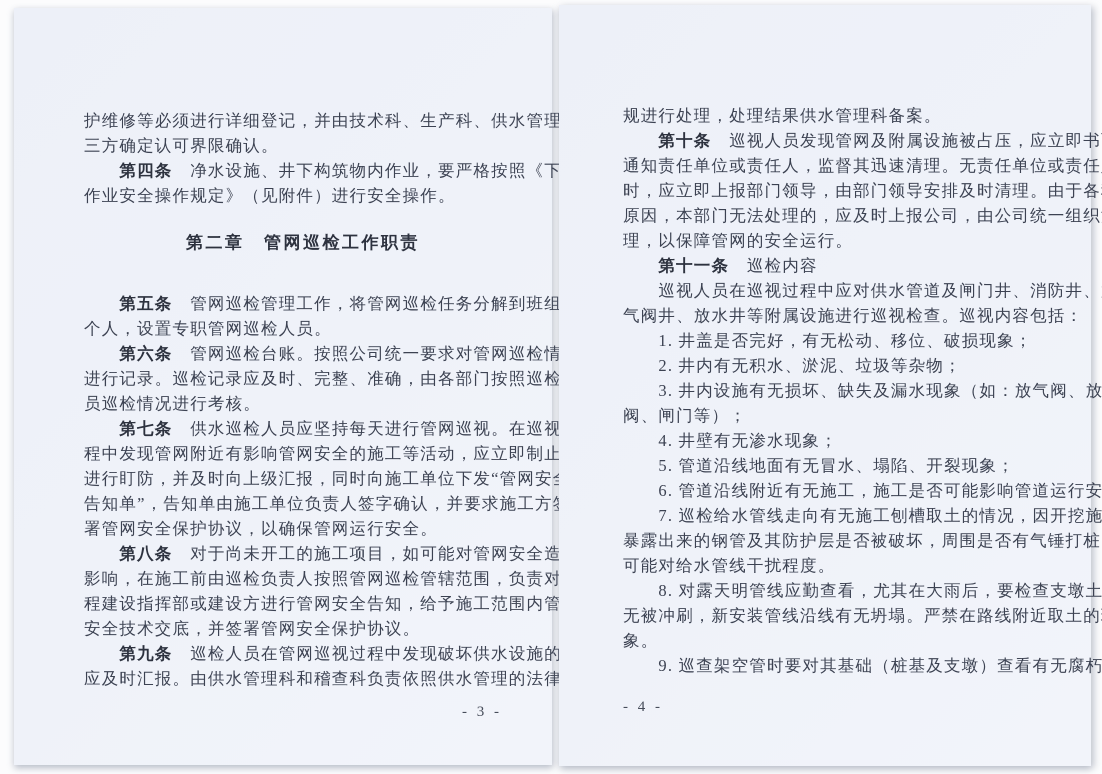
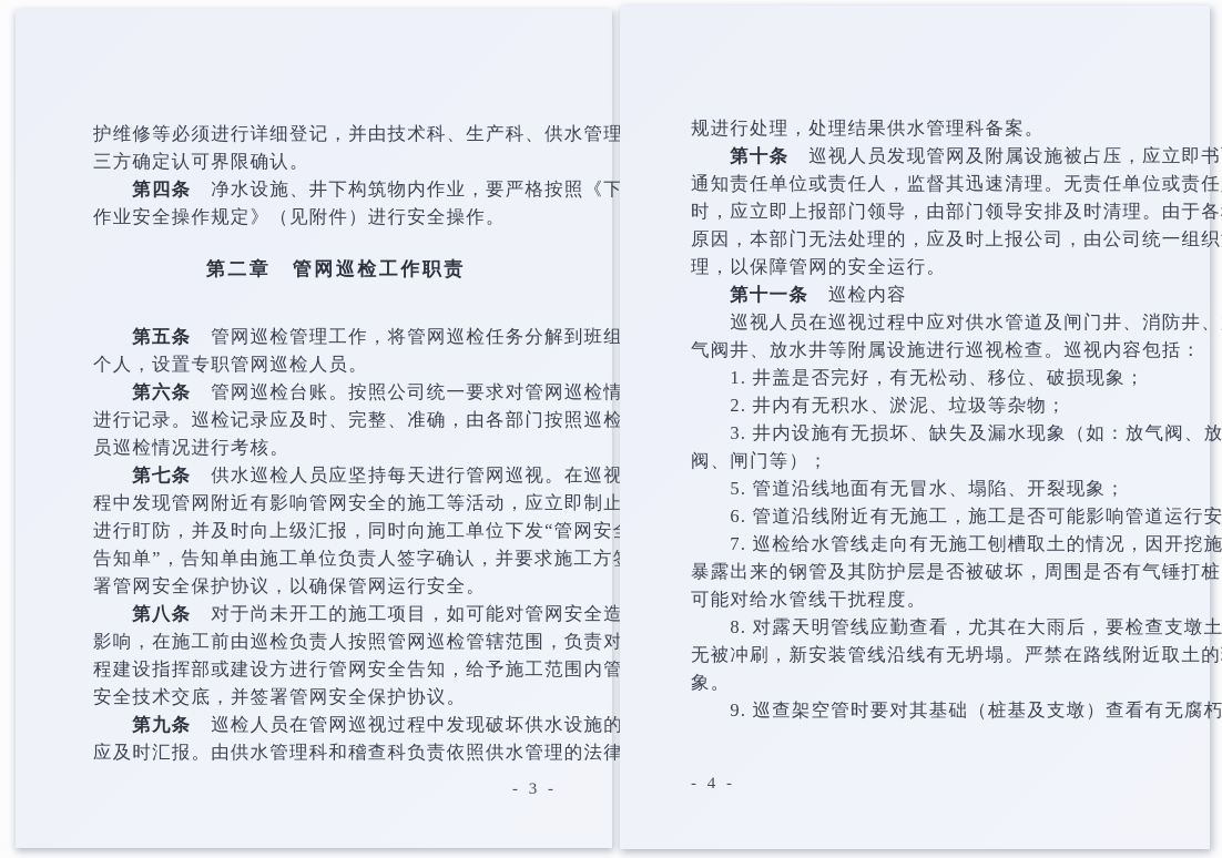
  护维修等必须进行详细登记，并由技术科、生产科、供水管理
  三方确定认可界限确认。
  第四条 净水设施、井下构筑物内作业，要严格按照《下
  作业安全操作规定》（见附件）进行安全操作。
  第二章 管网巡检工作职责
  第五条 管网巡检管理工作，将管网巡检任务分解到班组
  个人，设置专职管网巡检人员。
  第六条 管网巡检台账。按照公司统一要求对管网巡检情
  进行记录。巡检记录应及时、完整、准确，由各部门按照巡检
  员巡检情况进行考核。
  第七条 供水巡检人员应坚持每天进行管网巡视。在巡视
  程中发现管网附近有影响管网安全的施工等活动，应立即制止
  进行盯防，并及时向上级汇报，同时向施工单位下发“管网安
  告知单”，告知单由施工单位负责人签字确认，并要求施工方
  署管网安全保护协议，以确保管网运行安全。
  第八条 对于尚未开工的施工项目，如可能对管网安全造
  影响，在施工前由巡检负责人按照管网巡检管辖范围，负责对
  程建设指挥部或建设方进行管网安全告知，给予施工范围内管
  安全技术交底，并签署管网安全保护协议。
  第九条 巡检人员在管网巡视过程中发现破坏供水设施的
  应及时汇报。由供水管理科和稽查科负责依照供水管理的法律
  - 3 -
  规进行处理，处理结果供水管理科备案。
  第十条 巡视人员发现管网及附属设施被占压，应立即书
  通知责任单位或责任人，监督其迅速清理。无责任单位或责任
  时，应立即上报部门领导，由部门领导安排及时清理。由于各
  原因，本部门无法处理的，应及时上报公司，由公司统一组织
  理，以保障管网的安全运行。
  第十一条 巡检内容
  巡视人员在巡视过程中应对供水管道及闸门井、消防井、
  气阀井、放水井等附属设施进行巡视检查。巡视内容包括：
  1. 井盖是否完好，有无松动、移位、破损现象；
  2. 井内有无积水、淤泥、垃圾等杂物；
  3. 井内设施有无损坏、缺失及漏水现象（如：放气阀、放
  阀、闸门等）；
- 4. 井壁有无渗水现象；
  5. 管道沿线地面有无冒水、塌陷、开裂现象；
  6. 管道沿线附近有无施工，施工是否可能影响管道运行安
  7. 巡检给水管线走向有无施工刨槽取土的情况，因开挖施
  暴露出来的钢管及其防护层是否被破坏，周围是否有气锤打桩
  可能对给水管线干扰程度。
  8. 对露天明管线应勤查看，尤其在大雨后，要检查支墩土
  无被冲刷，新安装管线沿线有无坍塌。严禁在路线附近取土的
  象。
  9. 巡查架空管时要对其基础（桩基及支墩）查看有无腐朽
  - 4 -
